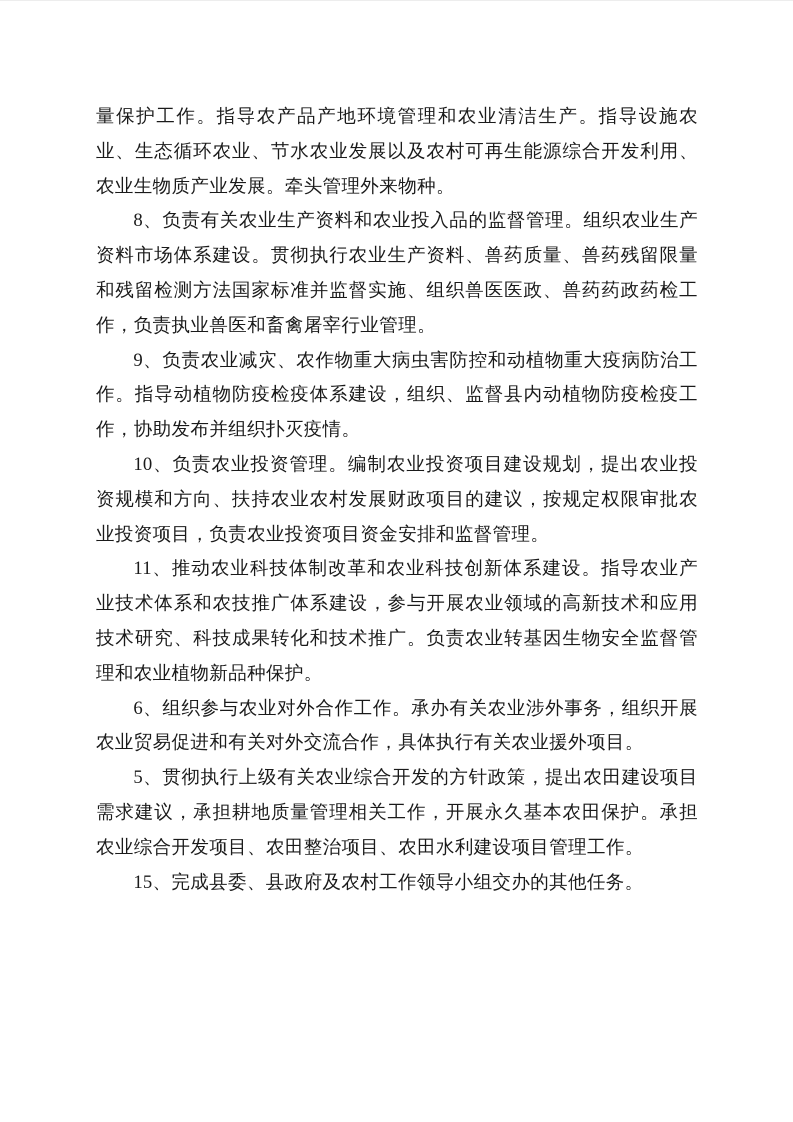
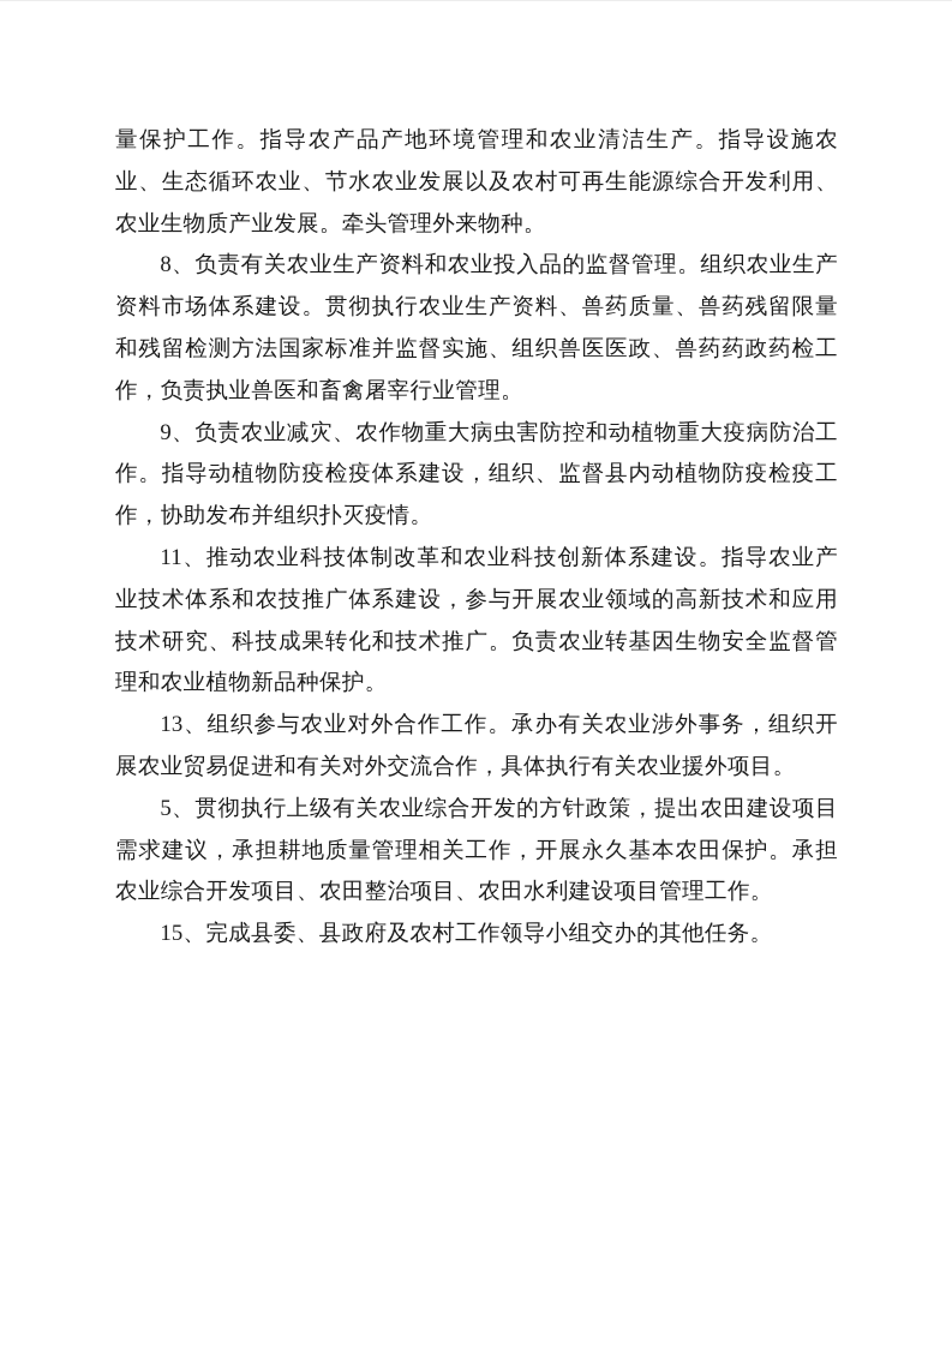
  量保护工作。指导农产品产地环境管理和农业清洁生产。指导设施农业、生态循环农业、节水农业发展以及农村可再生能源综合开发利用、农业生物质产业发展。牵头管理外来物种。
  8、负责有关农业生产资料和农业投入品的监督管理。组织农业生产资料市场体系建设。贯彻执行农业生产资料、兽药质量、兽药残留限量和残留检测方法国家标准并监督实施、组织兽医医政、兽药药政药检工作，负责执业兽医和畜禽屠宰行业管理。
  9、负责农业减灾、农作物重大病虫害防控和动植物重大疫病防治工作。指导动植物防疫检疫体系建设，组织、监督县内动植物防疫检疫工作，协助发布并组织扑灭疫情。
- 10、负责农业投资管理。编制农业投资项目建设规划，提出农业投资规模和方向、扶持农业农村发展财政项目的建议，按规定权限审批农业投资项目，负责农业投资项目资金安排和监督管理。
  11、推动农业科技体制改革和农业科技创新体系建设。指导农业产业技术体系和农技推广体系建设，参与开展农业领域的高新技术和应用技术研究、科技成果转化和技术推广。负责农业转基因生物安全监督管理和农业植物新品种保护。
- 6、组织参与农业对外合作工作。承办有关农业涉外事务，组织开展农业贸易促进和有关对外交流合作，具体执行有关农业援外项目。
+ 13、组织参与农业对外合作工作。承办有关农业涉外事务，组织开展农业贸易促进和有关对外交流合作，具体执行有关农业援外项目。
  5、贯彻执行上级有关农业综合开发的方针政策，提出农田建设项目需求建议，承担耕地质量管理相关工作，开展永久基本农田保护。承担农业综合开发项目、农田整治项目、农田水利建设项目管理工作。
  15、完成县委、县政府及农村工作领导小组交办的其他任务。
